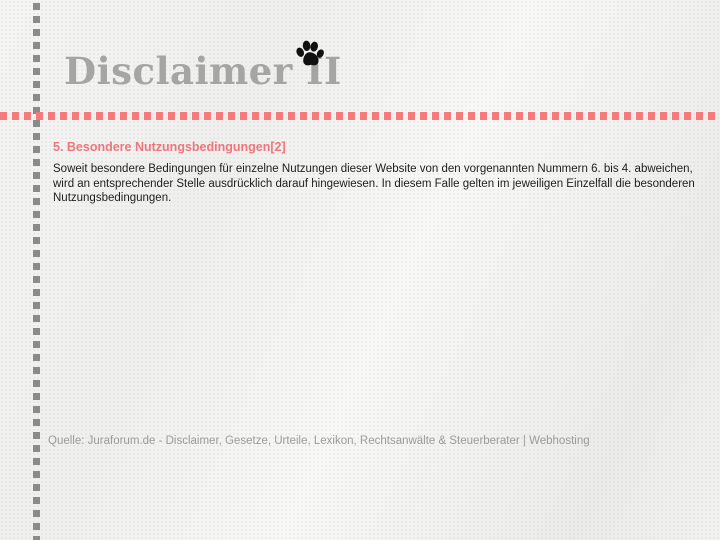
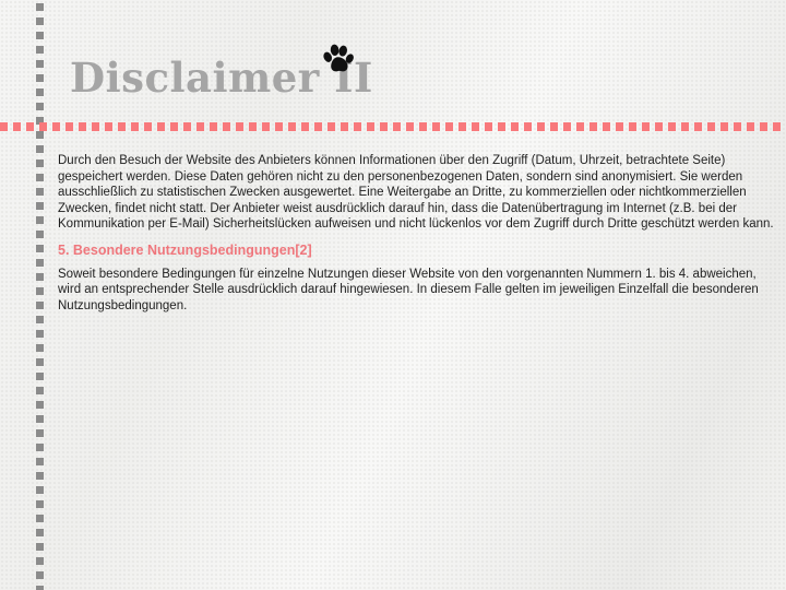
  Disclaimer II
+ Durch den Besuch der Website des Anbieters können Informationen über den Zugriff (Datum, Uhrzeit, betrachtete Seite) gespeichert werden. Diese Daten gehören nicht zu den personenbezogenen Daten, sondern sind anonymisiert. Sie werden ausschließlich zu statistischen Zwecken ausgewertet. Eine Weitergabe an Dritte, zu kommerziellen oder nichtkommerziellen Zwecken, findet nicht statt. Der Anbieter weist ausdrücklich darauf hin, dass die Datenübertragung im Internet (z.B. bei der Kommunikation per E-Mail) Sicherheitslücken aufweisen und nicht lückenlos vor dem Zugriff durch Dritte geschützt werden kann.
  5. Besondere Nutzungsbedingungen[2]
- Soweit besondere Bedingungen für einzelne Nutzungen dieser Website von den vorgenannten Nummern 6. bis 4. abweichen, wird an entsprechender Stelle ausdrücklich darauf hingewiesen. In diesem Falle gelten im jeweiligen Einzelfall die besonderen Nutzungsbedingungen.
+ Soweit besondere Bedingungen für einzelne Nutzungen dieser Website von den vorgenannten Nummern 1. bis 4. abweichen, wird an entsprechender Stelle ausdrücklich darauf hingewiesen. In diesem Falle gelten im jeweiligen Einzelfall die besonderen Nutzungsbedingungen.
- Quelle: Juraforum.de - Disclaimer, Gesetze, Urteile, Lexikon, Rechtsanwälte & Steuerberater | Webhosting
